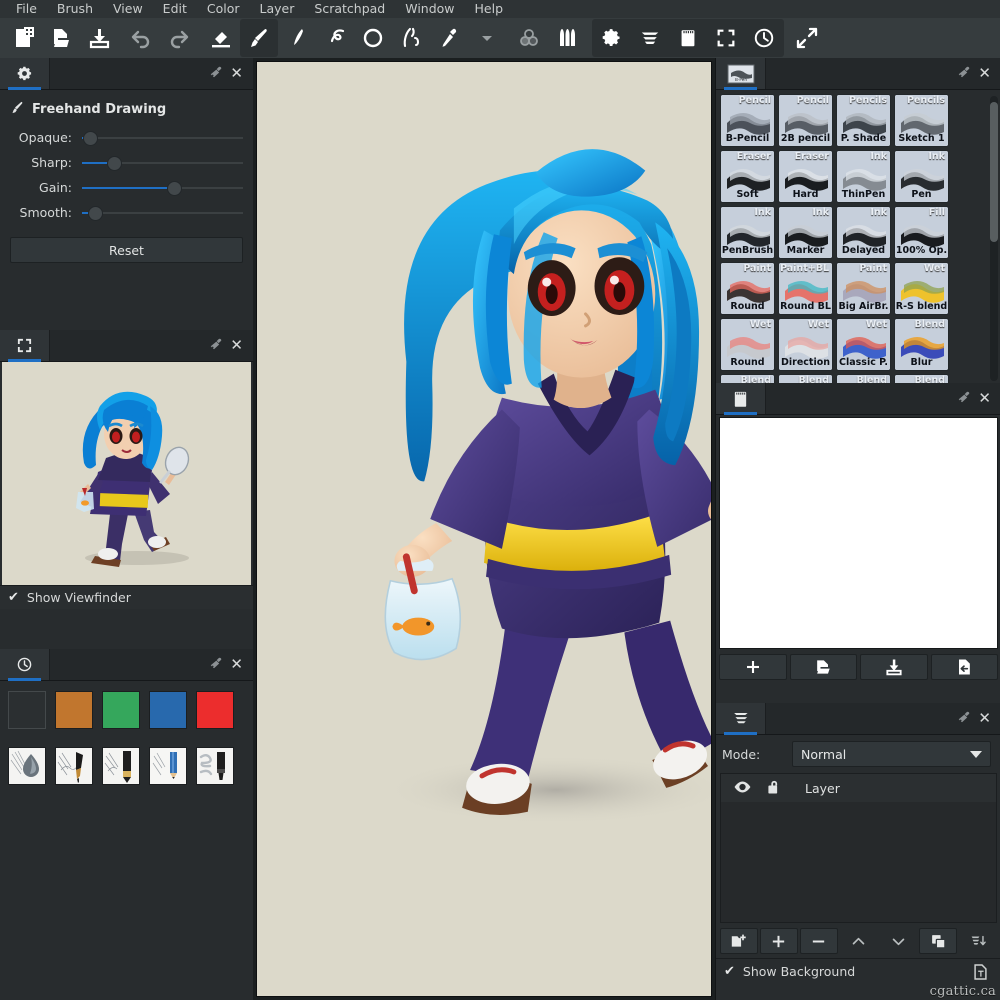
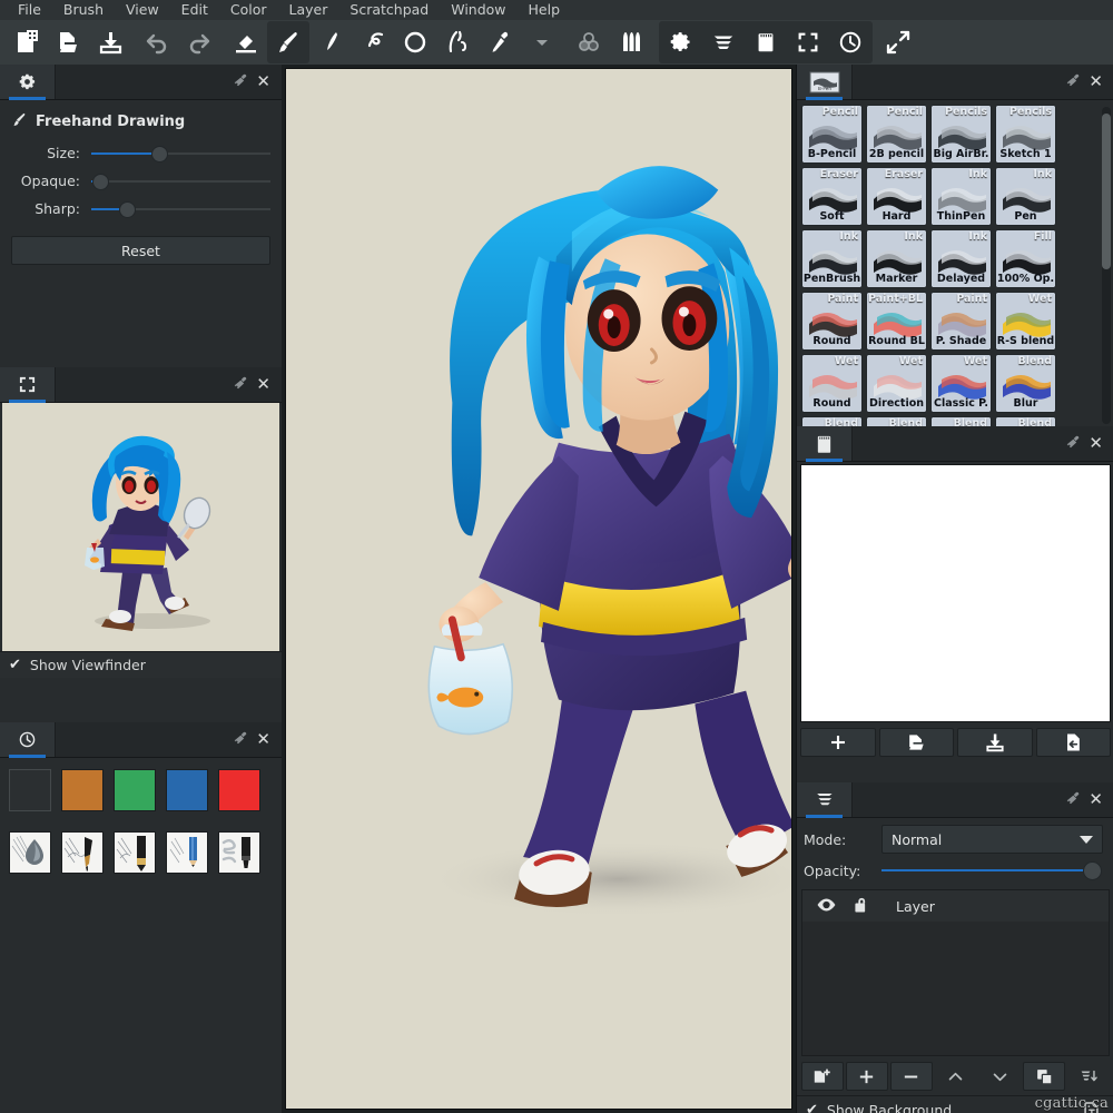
  File
  Brush
  View
  Edit
  Color
  Layer
  Scratchpad
  Window
  Help
  ✕
  Freehand Drawing
+ Size:
  Opaque:
  Sharp:
- Gain:
- Smooth:
  Reset
  ✕
  ✔
  Show Viewfinder
  ✕
  ✕
  Pencil
  B-Pencil
  Pencil
  2B pencil
  Pencils
- P. Shade
+ Big AirBr.
  Pencils
  Sketch 1
  Eraser
  Soft
  Eraser
  Hard
  Ink
  ThinPen
  Ink
  Pen
  Ink
  PenBrush
  Ink
  Marker
  Ink
  Delayed
  Fill
  100% Op.
  Paint
  Round
  Paint+BL
  Round BL
  Paint
- Big AirBr.
+ P. Shade
  Wet
  R-S blend
  Wet
  Round
  Wet
  Direction
  Wet
  Classic P.
  Blend
  Blur
  Blend
  Blend
  Blend
  Blend
  ✕
  ✕
  Mode:
  Normal
+ Opacity:
  Layer
  ✔
  Show Background
  cgattic.ca
